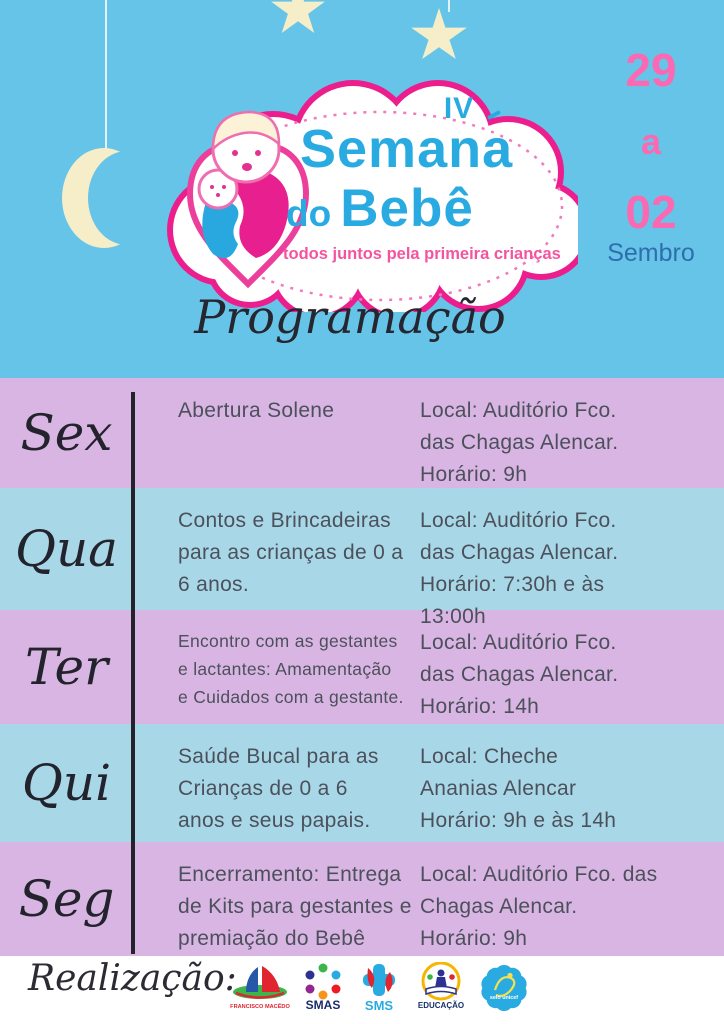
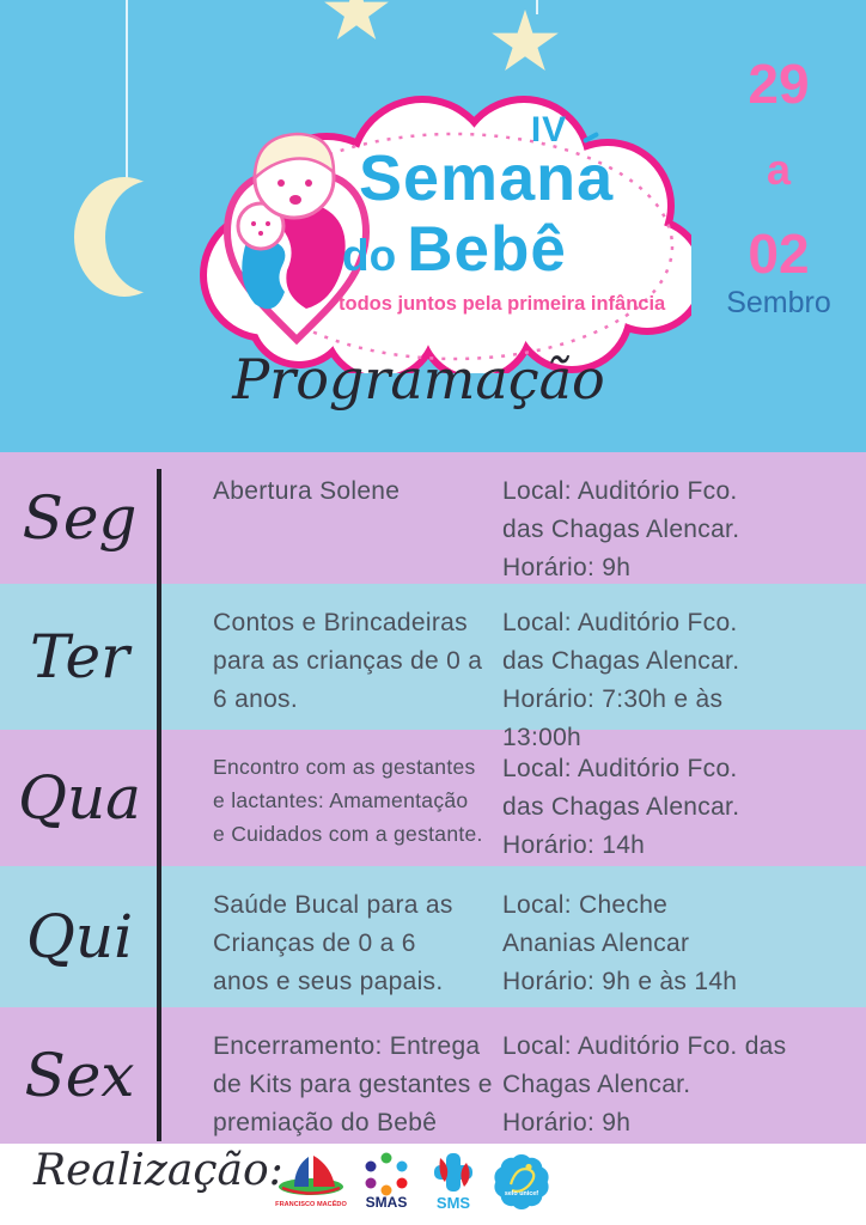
  IV
  Semana
  do
  Bebê
- todos juntos pela primeira crianças
+ todos juntos pela primeira infância
  29
  a
  02
  Sembro
  Programação
- Sex
+ Seg
  Abertura Solene
  Local: Auditório Fco.
  das Chagas Alencar.
  Horário: 9h
- Qua
+ Ter
  Contos e Brincadeiras
  para as crianças de 0 a
  6 anos.
  Local: Auditório Fco.
  das Chagas Alencar.
  Horário: 7:30h e às
  13:00h
- Ter
+ Qua
  Encontro com as gestantes
  e lactantes: Amamentação
  e Cuidados com a gestante.
  Local: Auditório Fco.
  das Chagas Alencar.
  Horário: 14h
  Qui
  Saúde Bucal para as
  Crianças de 0 a 6
  anos e seus papais.
  Local: Cheche
  Ananias Alencar
  Horário: 9h e às 14h
- Seg
+ Sex
  Encerramento: Entrega
  de Kits para gestantes e
  premiação do Bebê
  Local: Auditório Fco. das
  Chagas Alencar.
  Horário: 9h
  Realização:
  SMAS
  SMS
- EDUCAÇÃO
